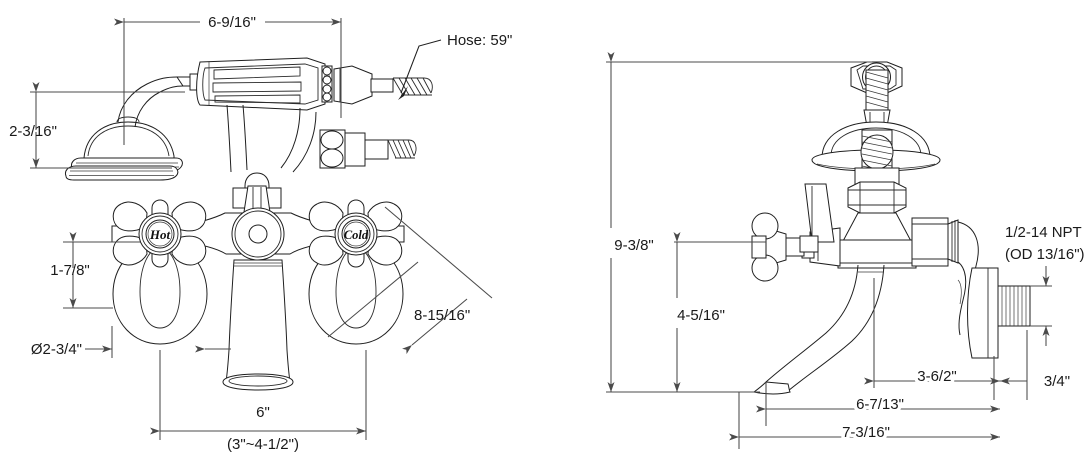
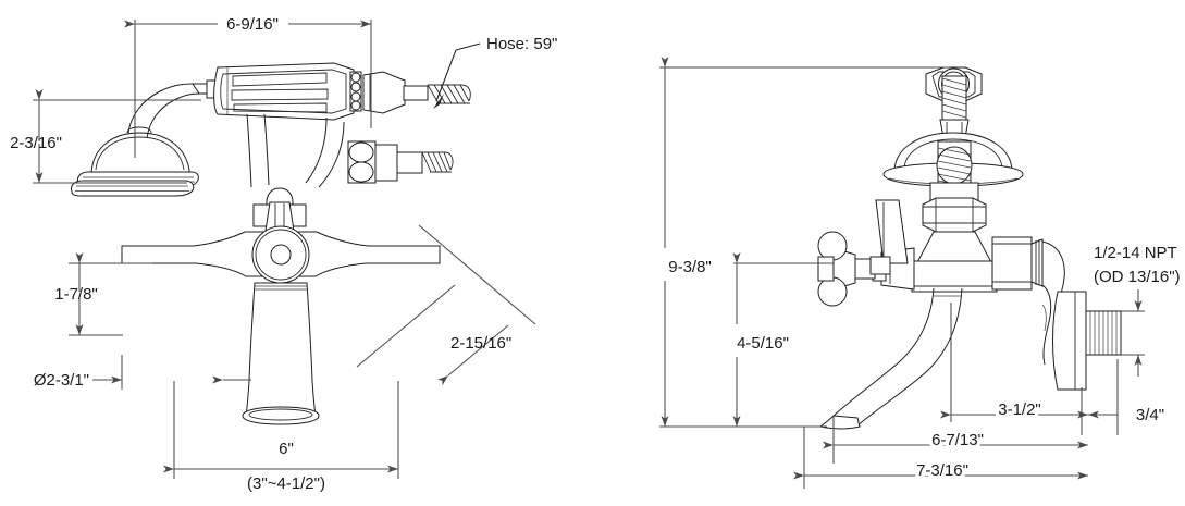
- Hot
- Cold
  6-9/16"
  2-3/16"
  Hose: 59"
  1-7/8"
- Ø2-3/4"
+ Ø2-3/1"
- 8-15/16"
+ 2-15/16"
  6"
  (3"~4-1/2")
  9-3/8"
  4-5/16"
- 3-6/2"
+ 3-1/2"
  6-7/13"
  7-3/16"
  3/4"
  1/2-14 NPT
  (OD 13/16")
